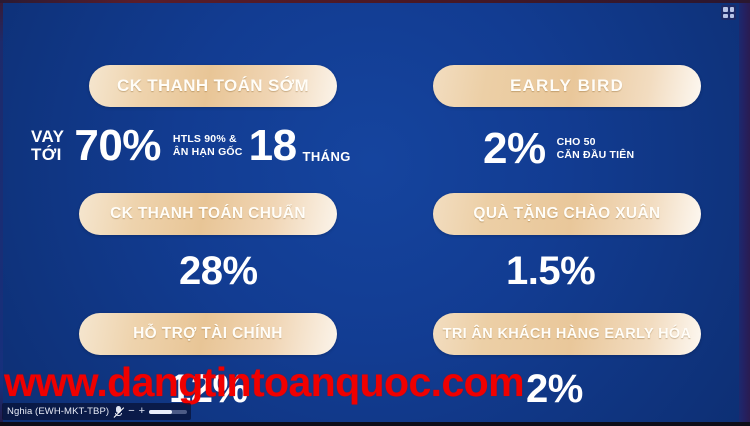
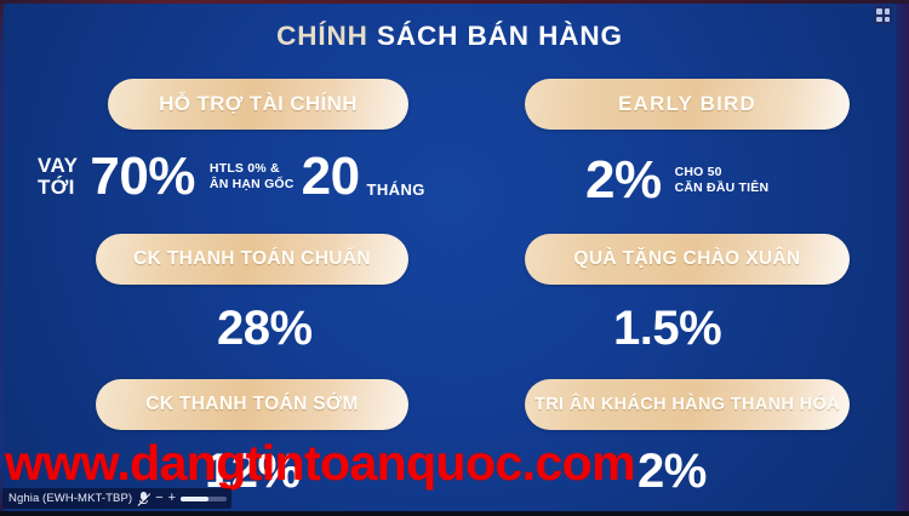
+ CHÍNH SÁCH BÁN HÀNG
- CK THANH TOÁN SỚM
+ HỖ TRỢ TÀI CHÍNH
  VAY
  TỚI
  70%
- HTLS 90% &
+ HTLS 0% &
  ÂN HẠN GỐC
- 18
+ 20
  THÁNG
  CK THANH TOÁN CHUẨN
  28%
- HỖ TRỢ TÀI CHÍNH
+ CK THANH TOÁN SỚM
  12%
  EARLY BIRD
  2%
  CHO 50
  CĂN ĐẦU TIÊN
  QUÀ TẶNG CHÀO XUÂN
  1.5%
- TRI ÂN KHÁCH HÀNG EARLY HÓA
+ TRI ÂN KHÁCH HÀNG THANH HÓA
  2%
  www.dangtintoanquoc.com
  Nghia (EWH-MKT-TBP)
  −
  +
